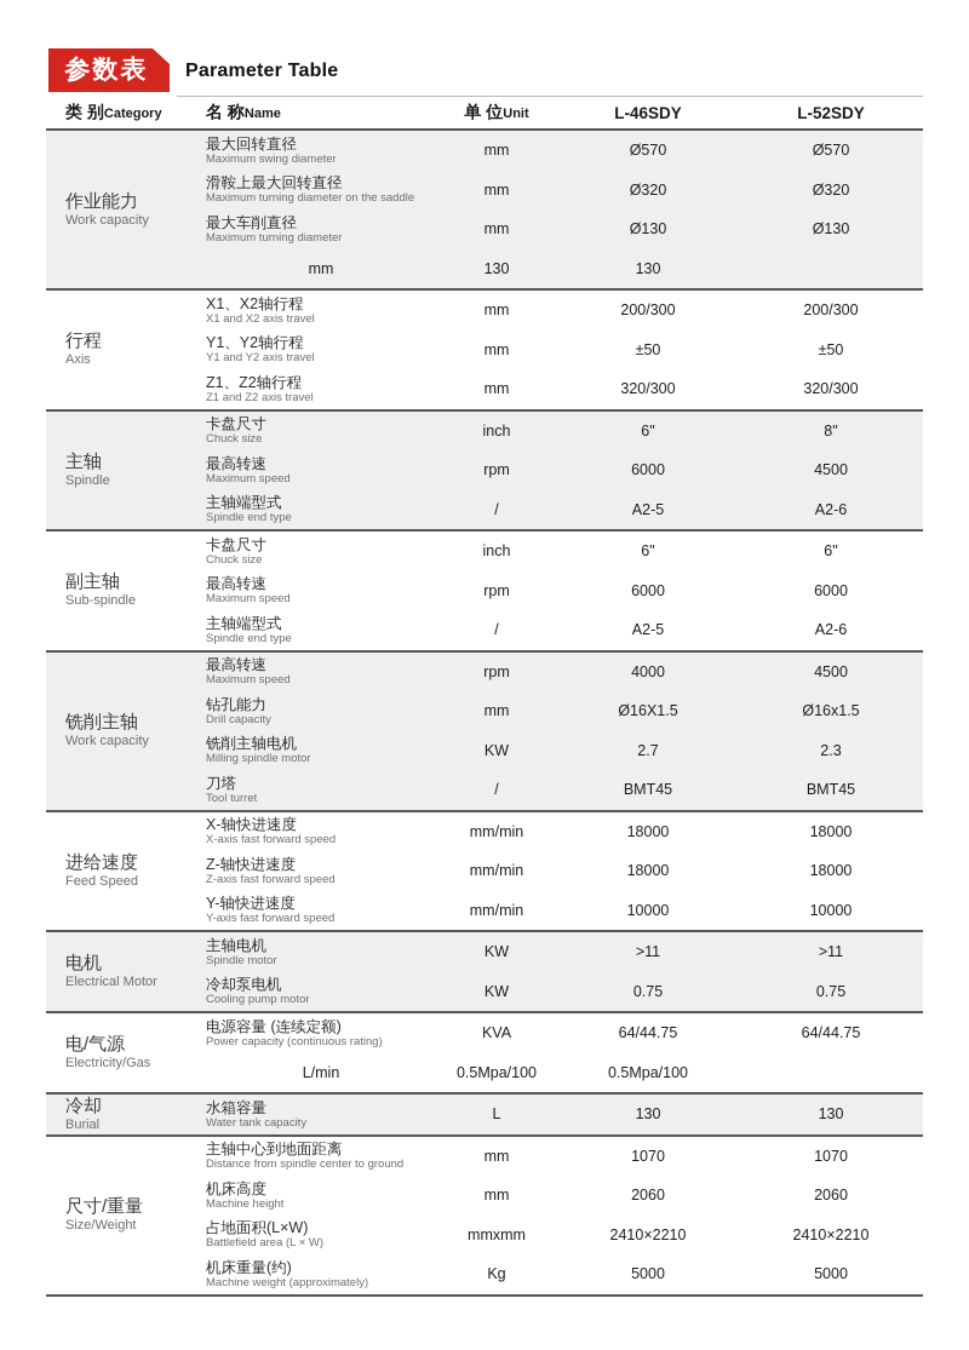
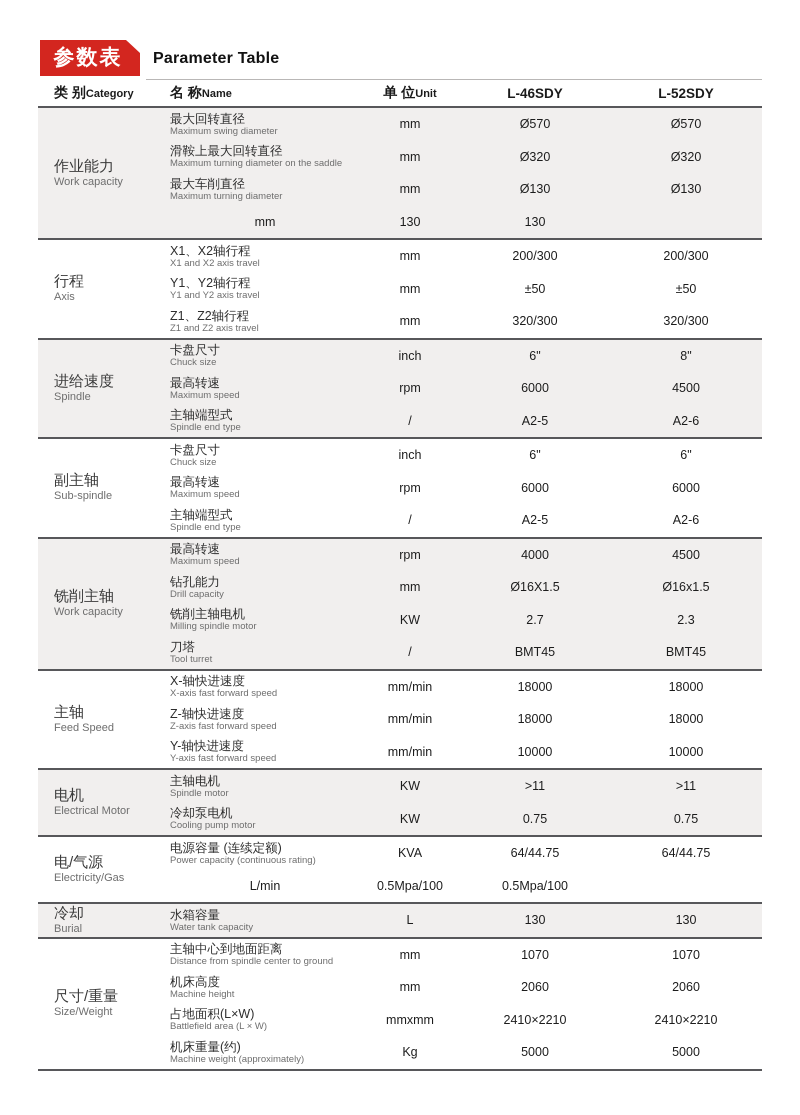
  参数表
  Parameter Table
  类 别Category
  名 称Name
  单 位Unit
  L-46SDY
  L-52SDY
  作业能力
  Work capacity
  最大回转直径
  Maximum swing diameter
  mm
  Ø570
  Ø570
  滑鞍上最大回转直径
  Maximum turning diameter on the saddle
  mm
  Ø320
  Ø320
  最大车削直径
  Maximum turning diameter
  mm
  Ø130
  Ø130
  mm
  130
  130
  行程
  Axis
  X1、X2轴行程
  X1 and X2 axis travel
  mm
  200/300
  200/300
  Y1、Y2轴行程
  Y1 and Y2 axis travel
  mm
  ±50
  ±50
  Z1、Z2轴行程
  Z1 and Z2 axis travel
  mm
  320/300
  320/300
- 主轴
+ 进给速度
  Spindle
  卡盘尺寸
  Chuck size
  inch
  6"
  8"
  最高转速
  Maximum speed
  rpm
  6000
  4500
  主轴端型式
  Spindle end type
  /
  A2-5
  A2-6
  副主轴
  Sub-spindle
  卡盘尺寸
  Chuck size
  inch
  6"
  6"
  最高转速
  Maximum speed
  rpm
  6000
  6000
  主轴端型式
  Spindle end type
  /
  A2-5
  A2-6
  铣削主轴
  Work capacity
  最高转速
  Maximum speed
  rpm
  4000
  4500
  钻孔能力
  Drill capacity
  mm
  Ø16X1.5
  Ø16x1.5
  铣削主轴电机
  Milling spindle motor
  KW
  2.7
  2.3
  刀塔
  Tool turret
  /
  BMT45
  BMT45
- 进给速度
+ 主轴
  Feed Speed
  X-轴快进速度
  X-axis fast forward speed
  mm/min
  18000
  18000
  Z-轴快进速度
  Z-axis fast forward speed
  mm/min
  18000
  18000
  Y-轴快进速度
  Y-axis fast forward speed
  mm/min
  10000
  10000
  电机
  Electrical Motor
  主轴电机
  Spindle motor
  KW
  >11
  >11
  冷却泵电机
  Cooling pump motor
  KW
  0.75
  0.75
  电/气源
  Electricity/Gas
  电源容量 (连续定额)
  Power capacity (continuous rating)
  KVA
  64/44.75
  64/44.75
  L/min
  0.5Mpa/100
  0.5Mpa/100
  冷却
  Burial
  水箱容量
  Water tank capacity
  L
  130
  130
  尺寸/重量
  Size/Weight
  主轴中心到地面距离
  Distance from spindle center to ground
  mm
  1070
  1070
  机床高度
  Machine height
  mm
  2060
  2060
  占地面积(L×W)
  Battlefield area (L × W)
  mmxmm
  2410×2210
  2410×2210
  机床重量(约)
  Machine weight (approximately)
  Kg
  5000
  5000
